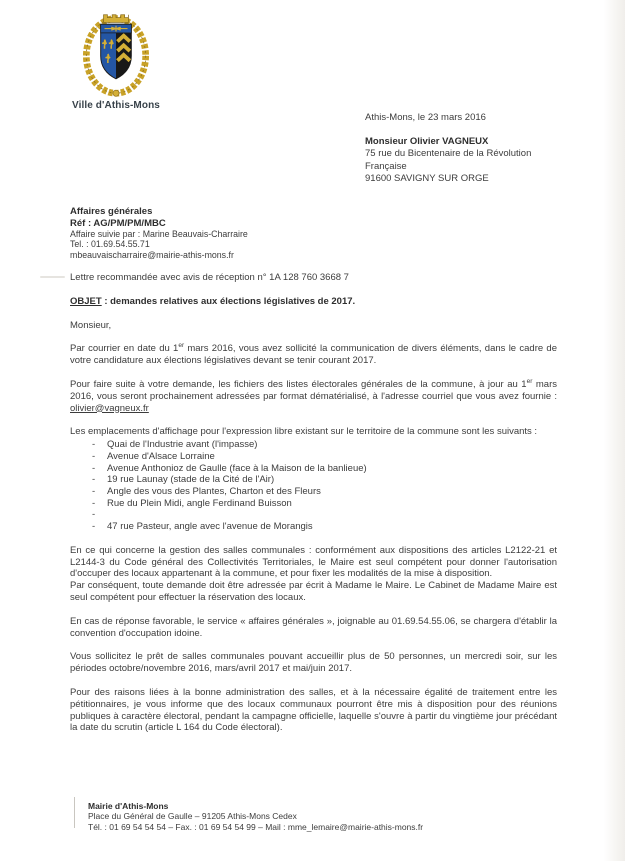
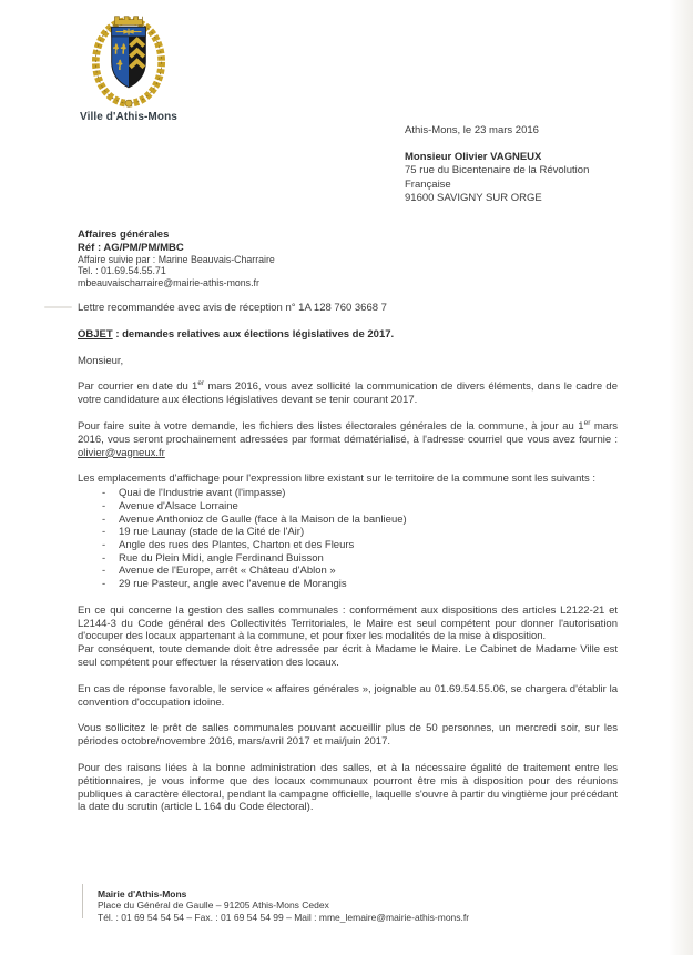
  Ville d'Athis-Mons
  Athis-Mons, le 23 mars 2016
  Monsieur Olivier VAGNEUX
  75 rue du Bicentenaire de la Révolution
  Française
  91600 SAVIGNY SUR ORGE
  Affaires générales
  Réf : AG/PM/PM/MBC
  Affaire suivie par : Marine Beauvais-Charraire
  Tel. : 01.69.54.55.71
  mbeauvaischarraire@mairie-athis-mons.fr
  Lettre recommandée avec avis de réception n° 1A 128 760 3668 7
  OBJET : demandes relatives aux élections législatives de 2017.
  Monsieur,
  Par courrier en date du 1 mars 2016, vous avez sollicité la communication de divers éléments, dans le cadre de votre candidature aux élections législatives devant se tenir courant 2017.
  Pour faire suite à votre demande, les fichiers des listes électorales générales de la commune, à jour au 1 mars 2016, vous seront prochainement adressées par format dématérialisé, à l'adresse courriel que vous avez fournie : olivier@vagneux.fr
  Les emplacements d'affichage pour l'expression libre existant sur le territoire de la commune sont les suivants :
  -
  Quai de l'Industrie avant (l'impasse)
  -
  Avenue d'Alsace Lorraine
  -
  Avenue Anthonioz de Gaulle (face à la Maison de la banlieue)
  -
  19 rue Launay (stade de la Cité de l'Air)
  -
- Angle des vous des Plantes, Charton et des Fleurs
+ Angle des rues des Plantes, Charton et des Fleurs
  -
  Rue du Plein Midi, angle Ferdinand Buisson
  -
+ Avenue de l'Europe, arrêt « Château d'Ablon »
  -
- 47 rue Pasteur, angle avec l'avenue de Morangis
+ 29 rue Pasteur, angle avec l'avenue de Morangis
  En ce qui concerne la gestion des salles communales : conformément aux dispositions des articles L2122-21 et L2144-3 du Code général des Collectivités Territoriales, le Maire est seul compétent pour donner l'autorisation d'occuper des locaux appartenant à la commune, et pour fixer les modalités de la mise à disposition.
- Par conséquent, toute demande doit être adressée par écrit à Madame le Maire. Le Cabinet de Madame Maire est seul compétent pour effectuer la réservation des locaux.
+ Par conséquent, toute demande doit être adressée par écrit à Madame le Maire. Le Cabinet de Madame Ville est seul compétent pour effectuer la réservation des locaux.
  En cas de réponse favorable, le service « affaires générales », joignable au 01.69.54.55.06, se chargera d'établir la convention d'occupation idoine.
  Vous sollicitez le prêt de salles communales pouvant accueillir plus de 50 personnes, un mercredi soir, sur les périodes octobre/novembre 2016, mars/avril 2017 et mai/juin 2017.
  Pour des raisons liées à la bonne administration des salles, et à la nécessaire égalité de traitement entre les pétitionnaires, je vous informe que des locaux communaux pourront être mis à disposition pour des réunions publiques à caractère électoral, pendant la campagne officielle, laquelle s'ouvre à partir du vingtième jour précédant la date du scrutin (article L 164 du Code électoral).
  Mairie d'Athis-Mons
  Place du Général de Gaulle – 91205 Athis-Mons Cedex
  Tél. : 01 69 54 54 54 – Fax. : 01 69 54 54 99 – Mail : mme_lemaire@mairie-athis-mons.fr
